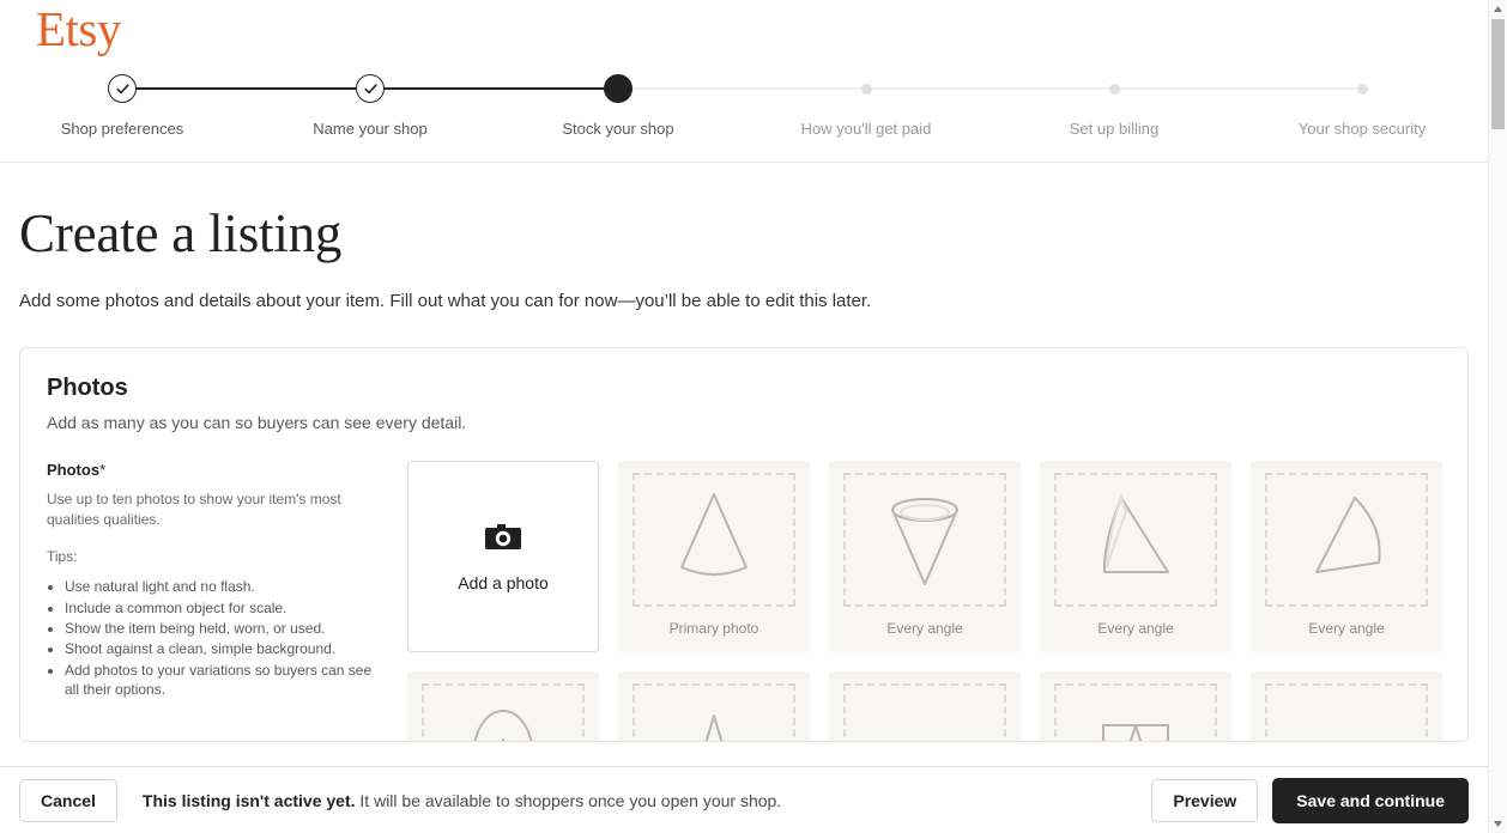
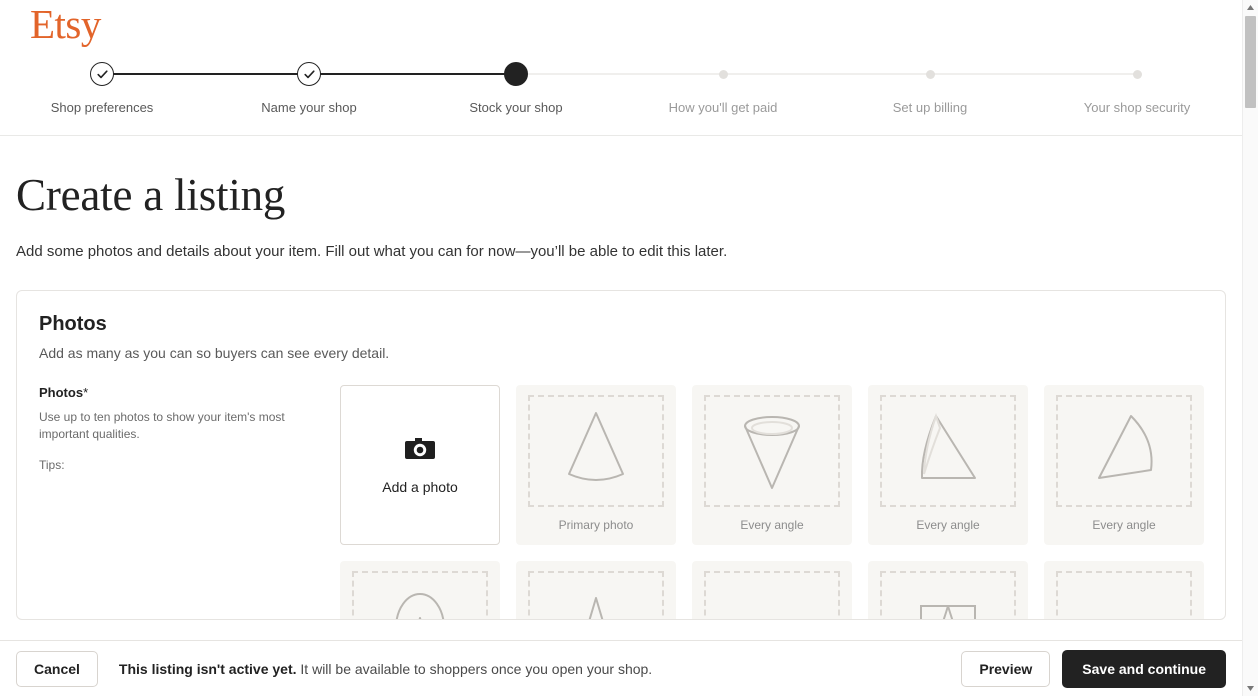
  Etsy
  Shop preferences
  Name your shop
  Stock your shop
  How you'll get paid
  Set up billing
  Your shop security
  Create a listing
  Add some photos and details about your item. Fill out what you can for now—you’ll be able to edit this later.
  Photos
  Add as many as you can so buyers can see every detail.
  Photos*
- Use up to ten photos to show your item's most qualities qualities.
+ Use up to ten photos to show your item's most important qualities.
  Tips:
- Use natural light and no flash.
- Include a common object for scale.
- Show the item being held, worn, or used.
- Shoot against a clean, simple background.
- Add photos to your variations so buyers can see all their options.
  Add a photo
  Primary photo
  Every angle
  Every angle
  Every angle
  Cancel
  This listing isn't active yet. It will be available to shoppers once you open your shop.
  Preview
  Save and continue
